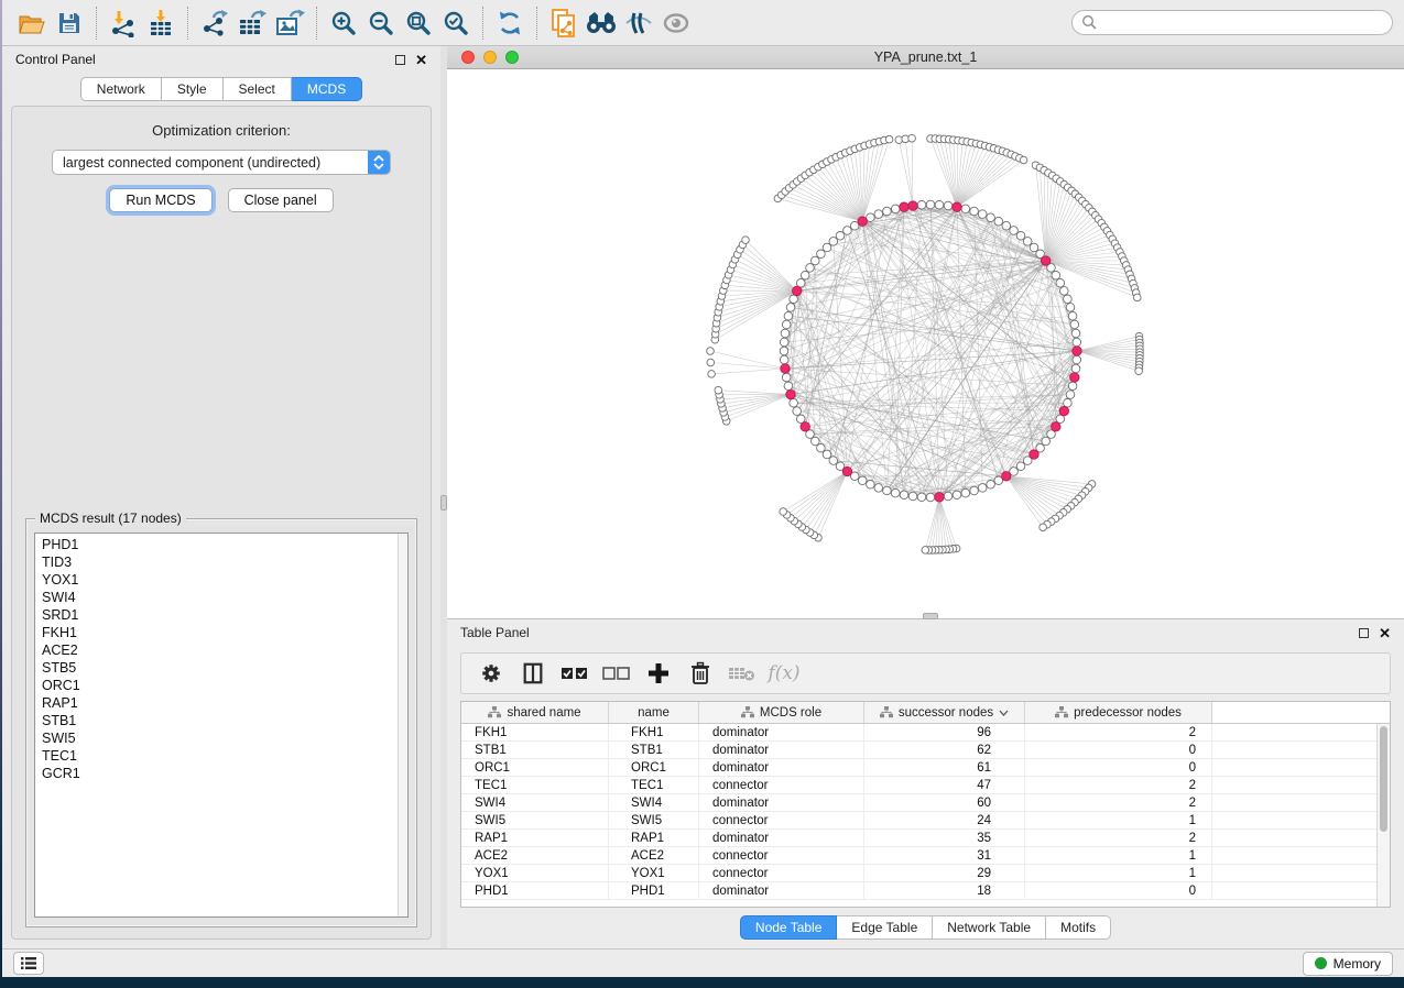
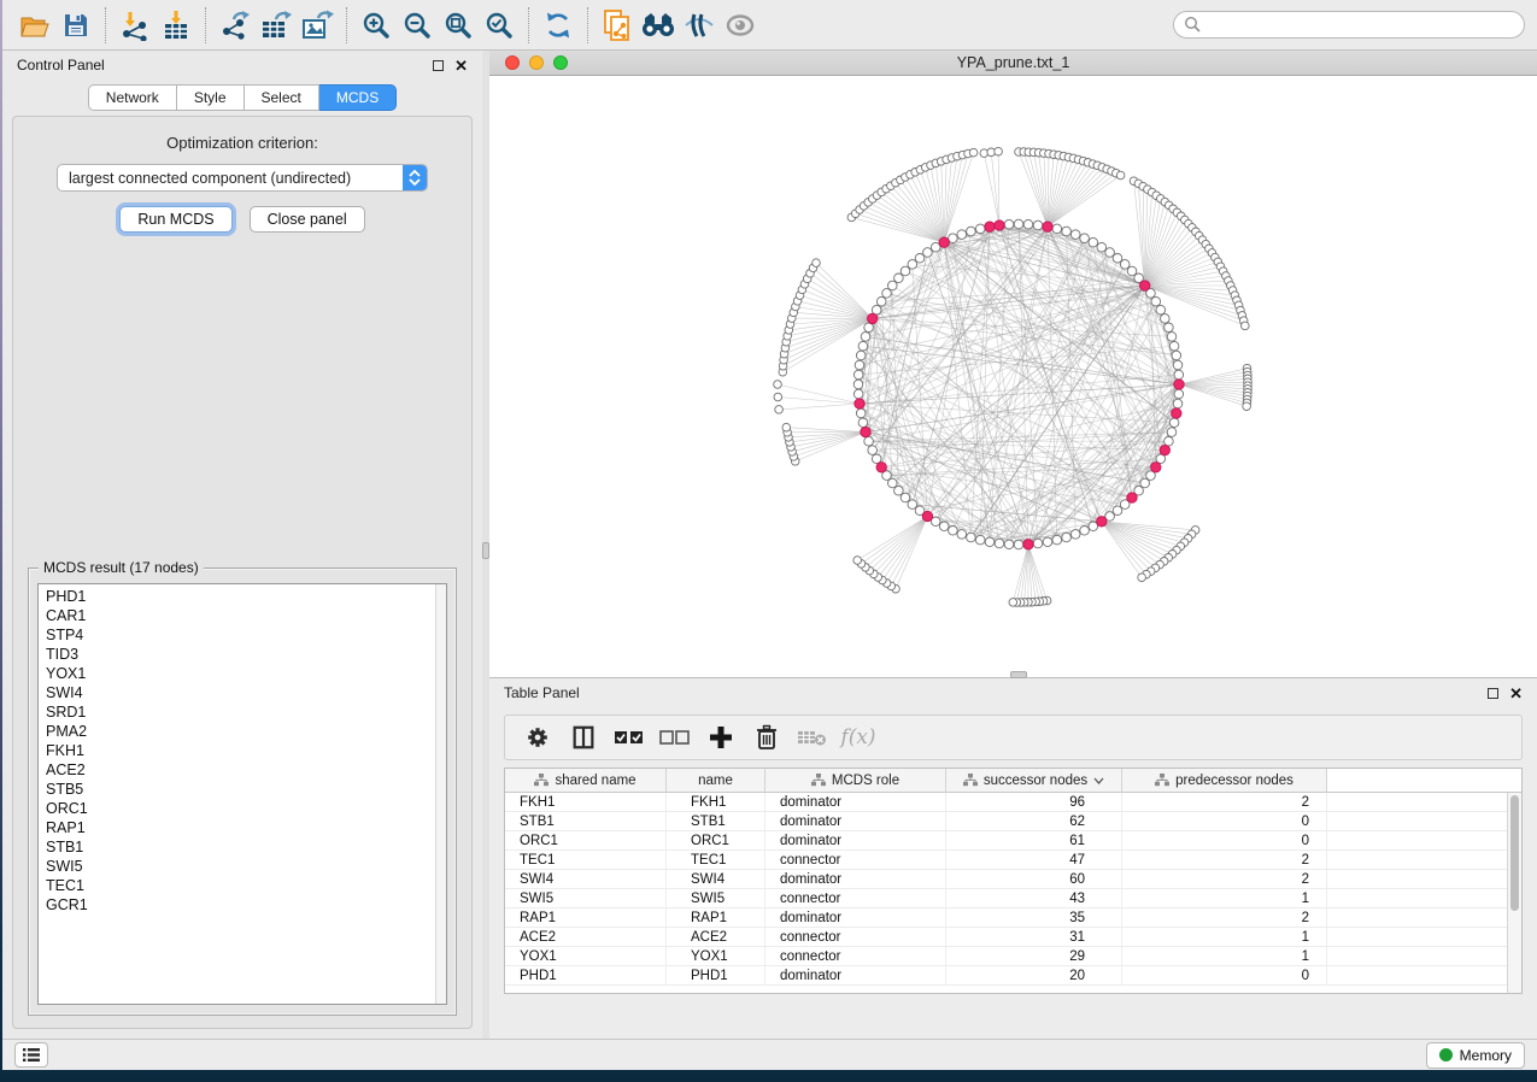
  Control Panel
  ✕
  Network
  Style
  Select
  MCDS
  Optimization criterion:
  largest connected component (undirected)
  Run MCDS
  Close panel
  MCDS result (17 nodes)
  PHD1
+ CAR1
+ STP4
  TID3
  YOX1
  SWI4
  SRD1
+ PMA2
  FKH1
  ACE2
  STB5
  ORC1
  RAP1
  STB1
  SWI5
  TEC1
  GCR1
  YPA_prune.txt_1
  Table Panel
  ✕
  f(x)
  shared name
  name
  MCDS role
  successor nodes
  predecessor nodes
  FKH1
  FKH1
  dominator
  96
  2
  STB1
  STB1
  dominator
  62
  0
  ORC1
  ORC1
  dominator
  61
  0
  TEC1
  TEC1
  connector
  47
  2
  SWI4
  SWI4
  dominator
  60
  2
  SWI5
  SWI5
  connector
- 24
+ 43
  1
  RAP1
  RAP1
  dominator
  35
  2
  ACE2
  ACE2
  connector
  31
  1
  YOX1
  YOX1
  connector
  29
  1
  PHD1
  PHD1
  dominator
- 18
+ 20
  0
- Node Table
- Edge Table
- Network Table
- Motifs
  Memory
